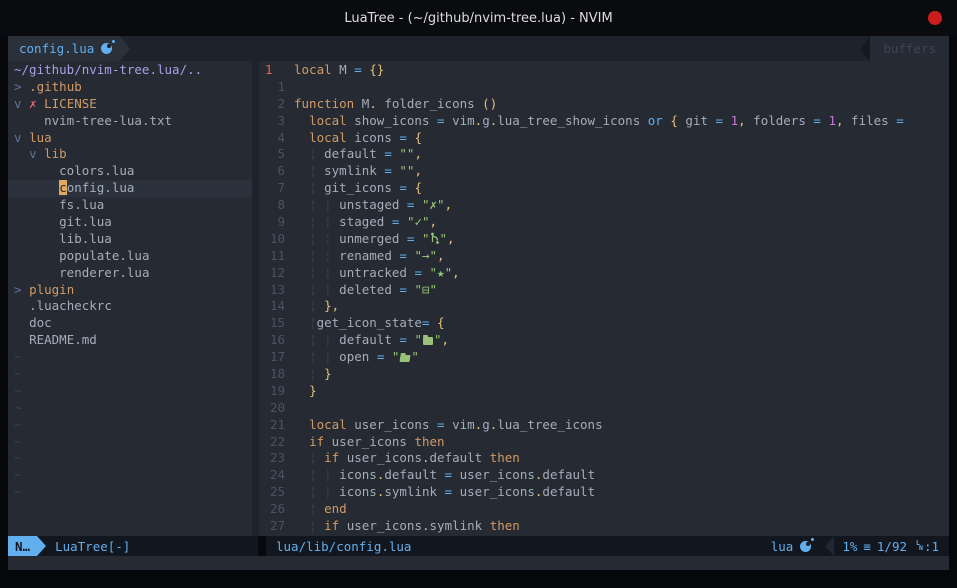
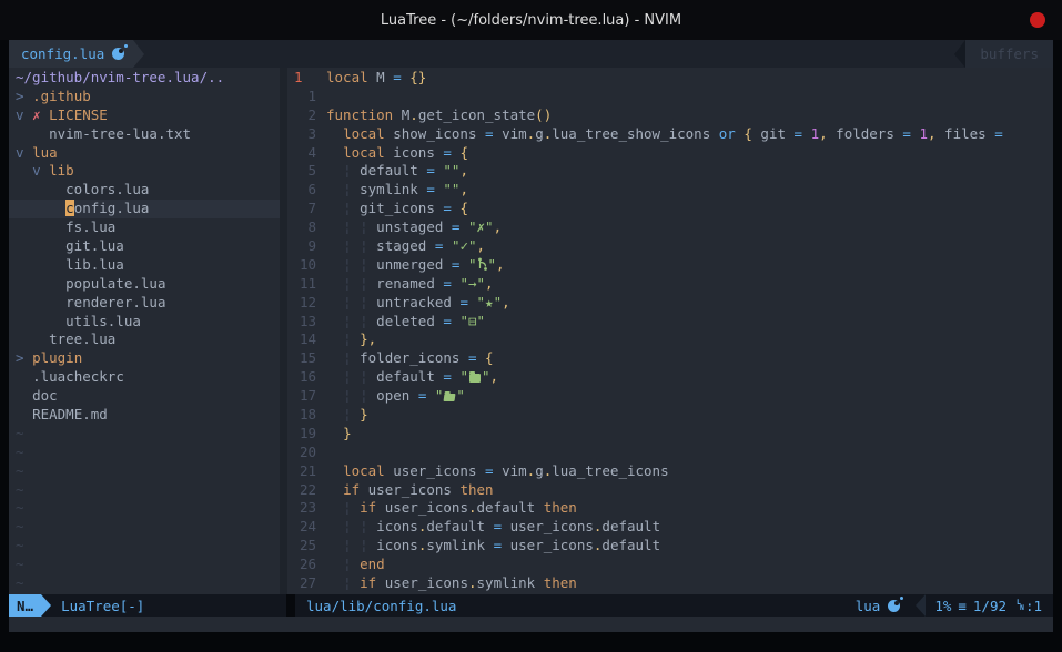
- LuaTree - (~/github/nvim-tree.lua) - NVIM
+ LuaTree - (~/folders/nvim-tree.lua) - NVIM
  config.lua
  buffers
  ~/github/nvim-tree.lua/..
  > .github
  v ✗ LICENSE
  nvim-tree-lua.txt
  v lua
  v lib
  colors.lua
  config.lua
  fs.lua
  git.lua
  lib.lua
  populate.lua
  renderer.lua
+ utils.lua
+ tree.lua
  > plugin
  .luacheckrc
  doc
  README.md
  ~
  ~
  ~
  ~
  ~
  ~
  ~
  ~
  ~
  1
  local M = {}
  1
  2
- function M. folder_icons ()
+ function M.get_icon_state()
  3
  local show_icons = vim.g.lua_tree_show_icons or { git = 1, folders = 1, files =
  4
  local icons = {
  5
  default = "",
  6
  symlink = "",
  7
  git_icons = {
  8
  unstaged = "✗",
  9
  staged = "✓",
  10
  unmerged = " ",
  11
  renamed = "→",
  12
  untracked = "★",
  13
  deleted = "⊟"
  14
  15
- get_icon_state= {
+ folder_icons = {
  16
  default = " ",
  17
  open = " "
  18
  19
  }
  20
  21
  local user_icons = vim.g.lua_tree_icons
  22
  if user_icons then
  23
  if user_icons.default then
  24
  icons.default = user_icons.default
  25
  icons.symlink = user_icons.default
  26
  end
  27
  if user_icons.symlink then
  N…
  LuaTree[-]
  lua/lib/config.lua
  lua
  1%
  ≡
  1/92
  :1
